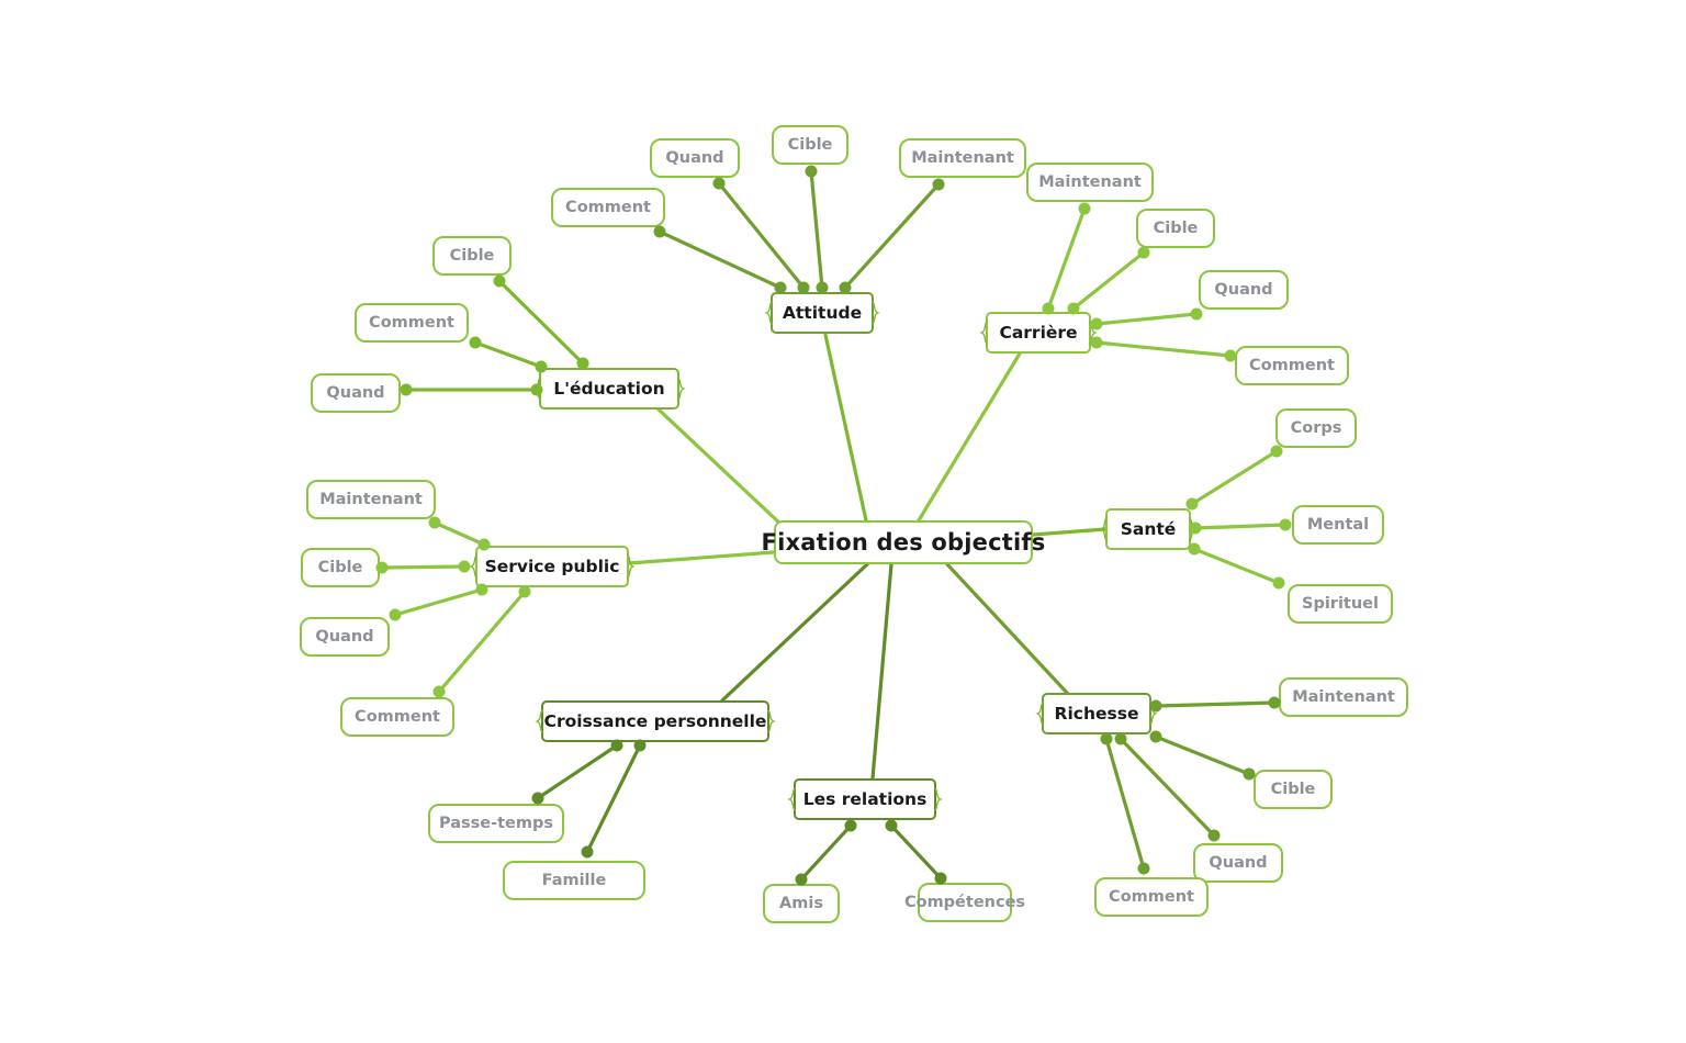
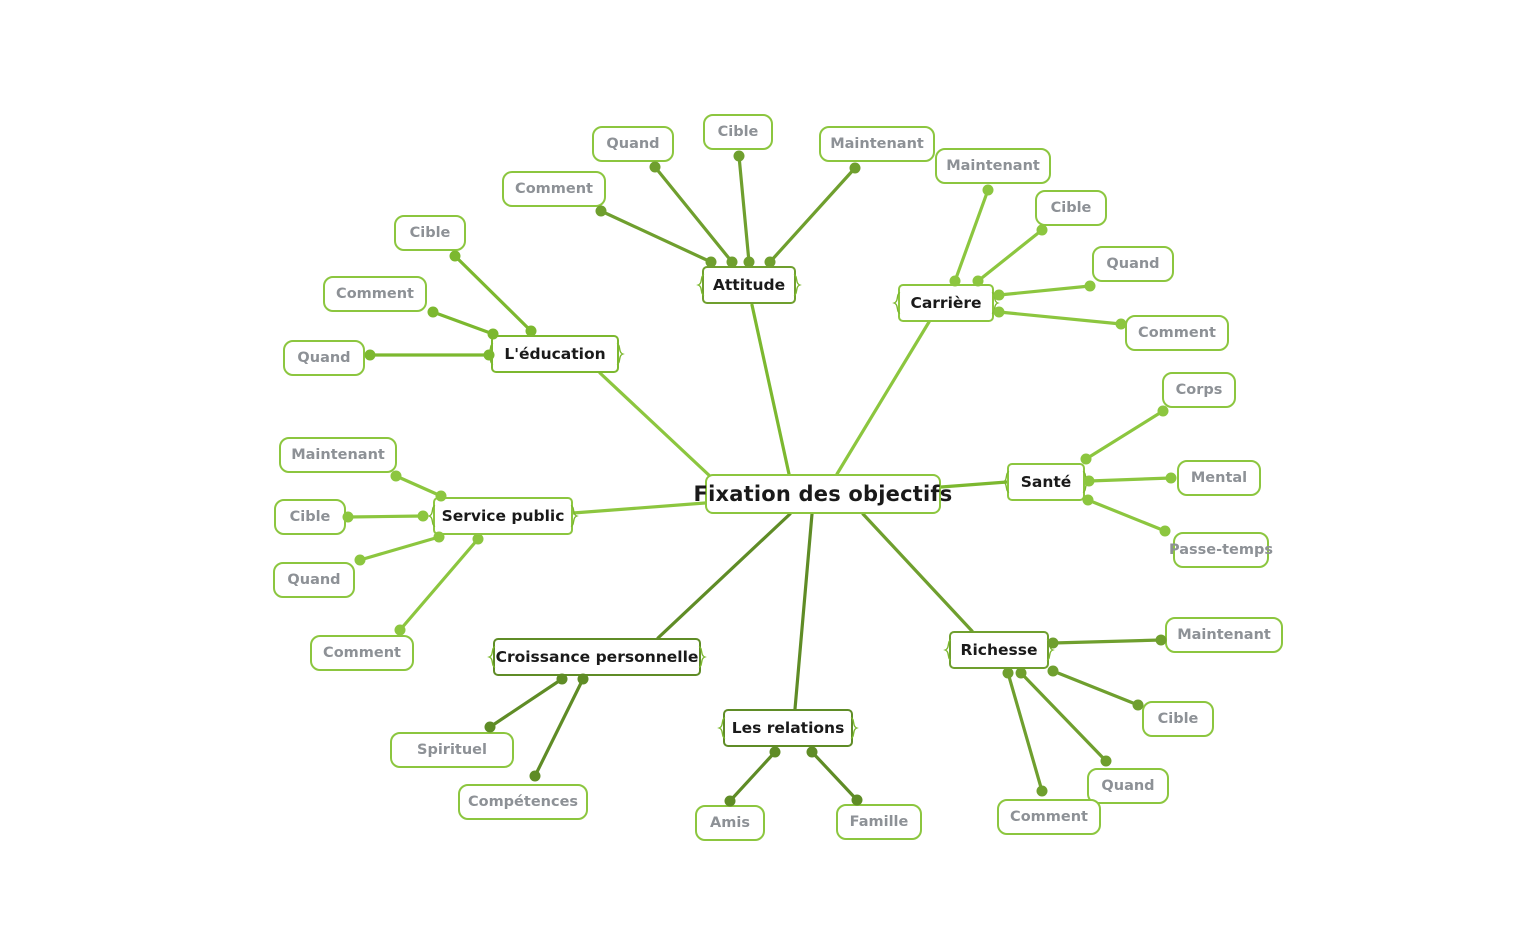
  Fixation des objectifs
  Attitude
  Comment
  Quand
  Cible
  Maintenant
  Carrière
  Maintenant
  Cible
  Quand
  Comment
  Santé
  Corps
  Mental
- Spirituel
+ Passe-temps
  Richesse
  Maintenant
  Cible
  Quand
  Comment
  Les relations
  Amis
- Compétences
+ Famille
  Croissance personnelle
- Passe-temps
+ Spirituel
- Famille
+ Compétences
  Service public
  Maintenant
  Cible
  Quand
  Comment
  L'éducation
  Cible
  Comment
  Quand
